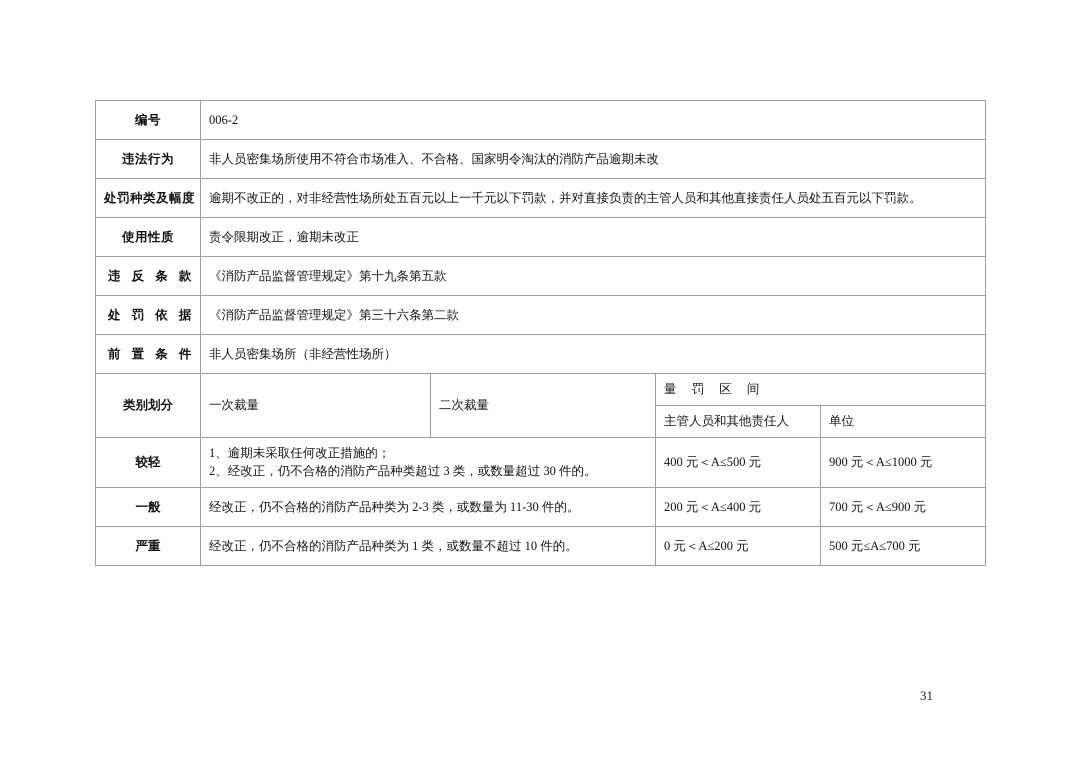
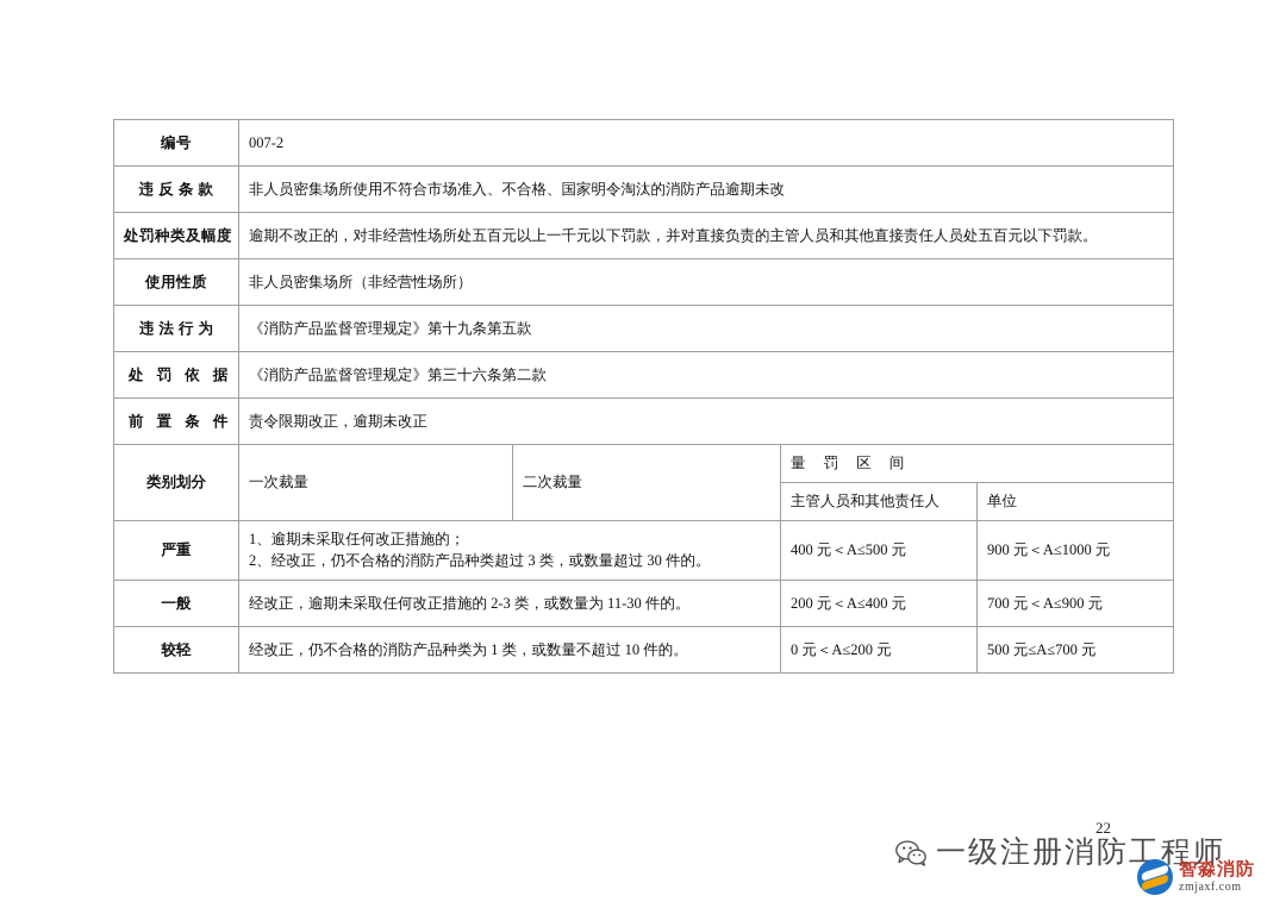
- 编号	006-2
+ 编号	007-2
- 违法行为	非人员密集场所使用不符合市场准入、不合格、国家明令淘汰的消防产品逾期未改
+ 违 反 条 款	非人员密集场所使用不符合市场准入、不合格、国家明令淘汰的消防产品逾期未改
  处罚种类及幅度	逾期不改正的，对非经营性场所处五百元以上一千元以下罚款，并对直接负责的主管人员和其他直接责任人员处五百元以下罚款。
- 使用性质	责令限期改正，逾期未改正
+ 使用性质	非人员密集场所（非经营性场所）
- 违 反 条 款	《消防产品监督管理规定》第十九条第五款
+ 违法行为	《消防产品监督管理规定》第十九条第五款
  处 罚 依 据	《消防产品监督管理规定》第三十六条第二款
- 前 置 条 件	非人员密集场所（非经营性场所）
+ 前 置 条 件	责令限期改正，逾期未改正
  类别划分	一次裁量	二次裁量	量 罚 区 间
  主管人员和其他责任人	单位
- 较轻	1、逾期未采取任何改正措施的； 2、经改正，仍不合格的消防产品种类超过 3 类，或数量超过 30 件的。	400 元＜A≤500 元	900 元＜A≤1000 元
+ 严重	1、逾期未采取任何改正措施的； 2、经改正，仍不合格的消防产品种类超过 3 类，或数量超过 30 件的。	400 元＜A≤500 元	900 元＜A≤1000 元
- 一般	经改正，仍不合格的消防产品种类为 2-3 类，或数量为 11-30 件的。	200 元＜A≤400 元	700 元＜A≤900 元
+ 一般	经改正，逾期未采取任何改正措施的 2-3 类，或数量为 11-30 件的。	200 元＜A≤400 元	700 元＜A≤900 元
- 严重	经改正，仍不合格的消防产品种类为 1 类，或数量不超过 10 件的。	0 元＜A≤200 元	500 元≤A≤700 元
+ 较轻	经改正，仍不合格的消防产品种类为 1 类，或数量不超过 10 件的。	0 元＜A≤200 元	500 元≤A≤700 元
- 31
+ 22
+ 一级注册消防工程师
+ 智淼消防
+ zmjaxf.com
